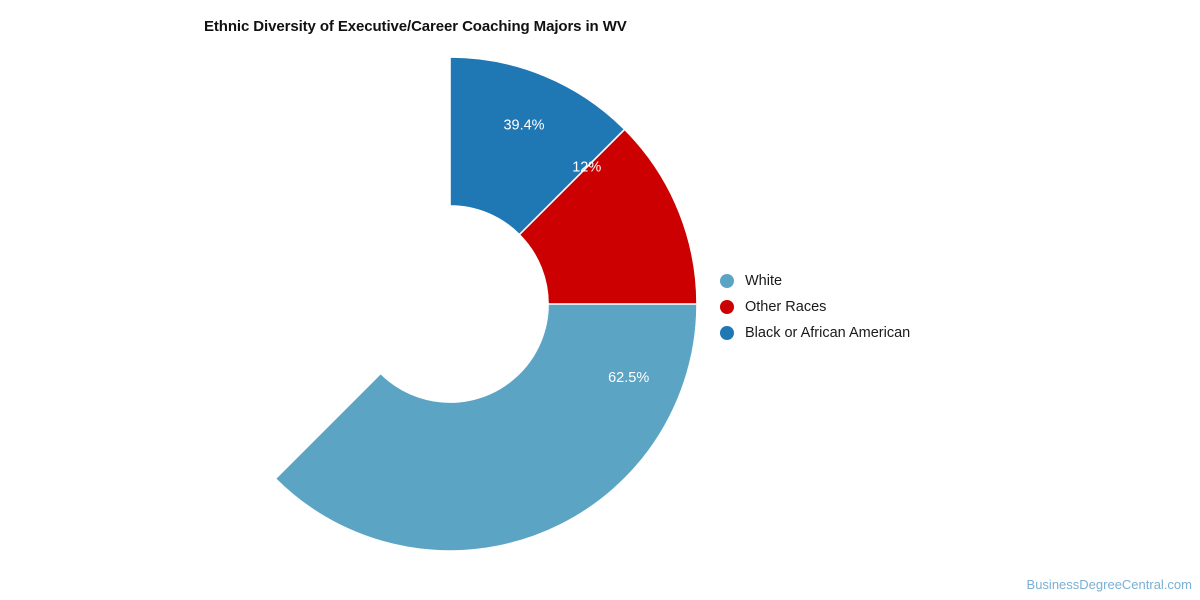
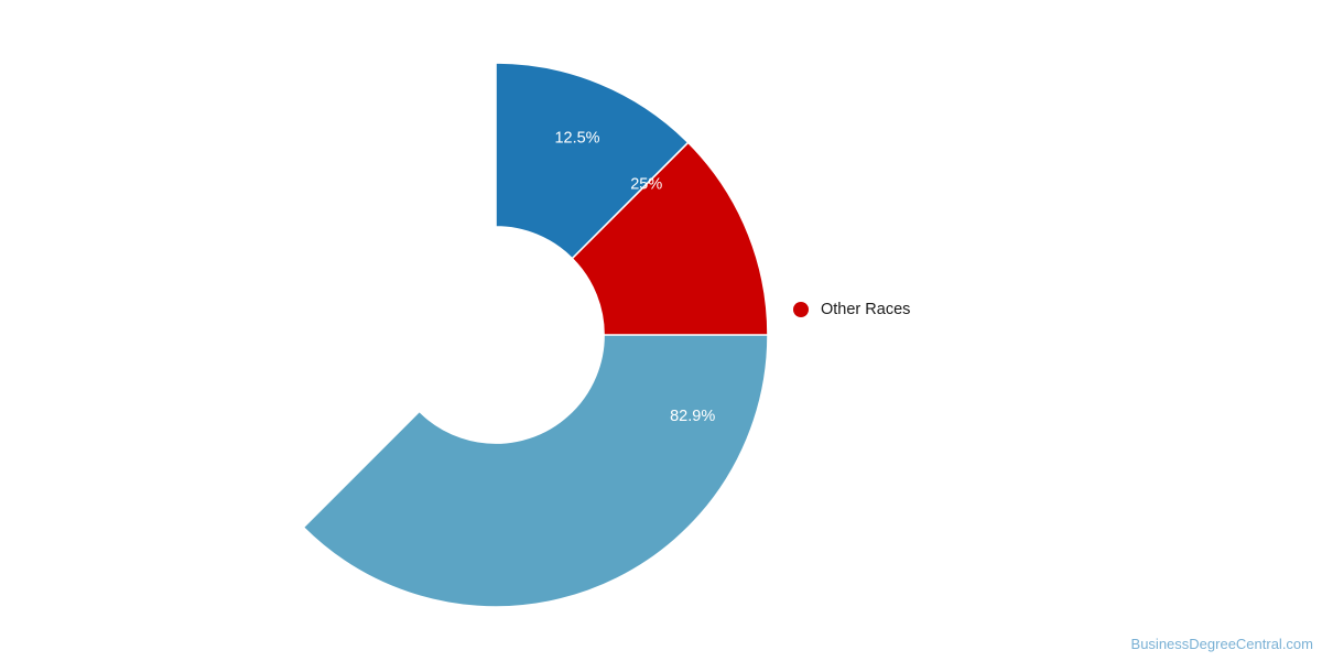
- Ethnic Diversity of Executive/Career Coaching Majors in WV
- 62.5%
+ 82.9%
- 12%
+ 25%
- 39.4%
+ 12.5%
- White
  Other Races
- Black or African American
  BusinessDegreeCentral.com
